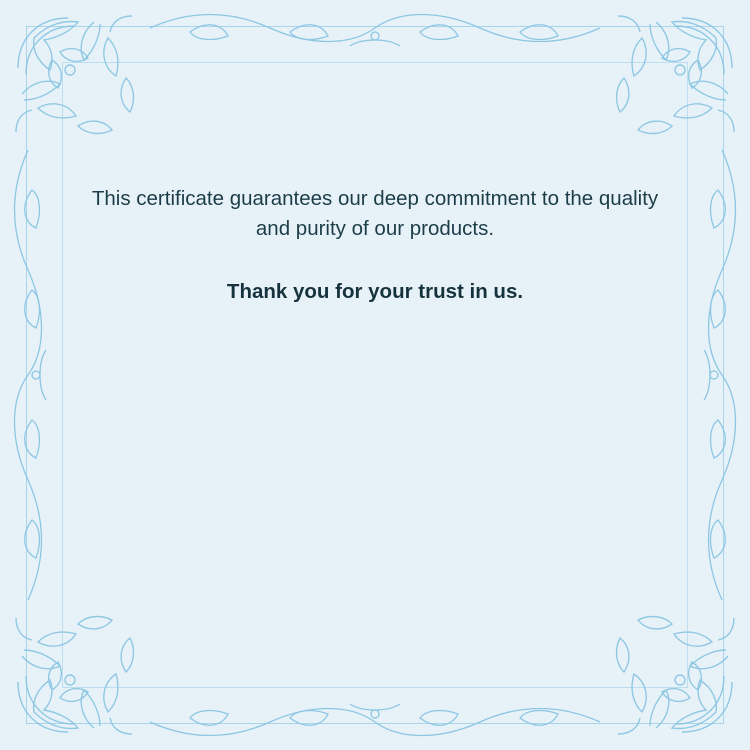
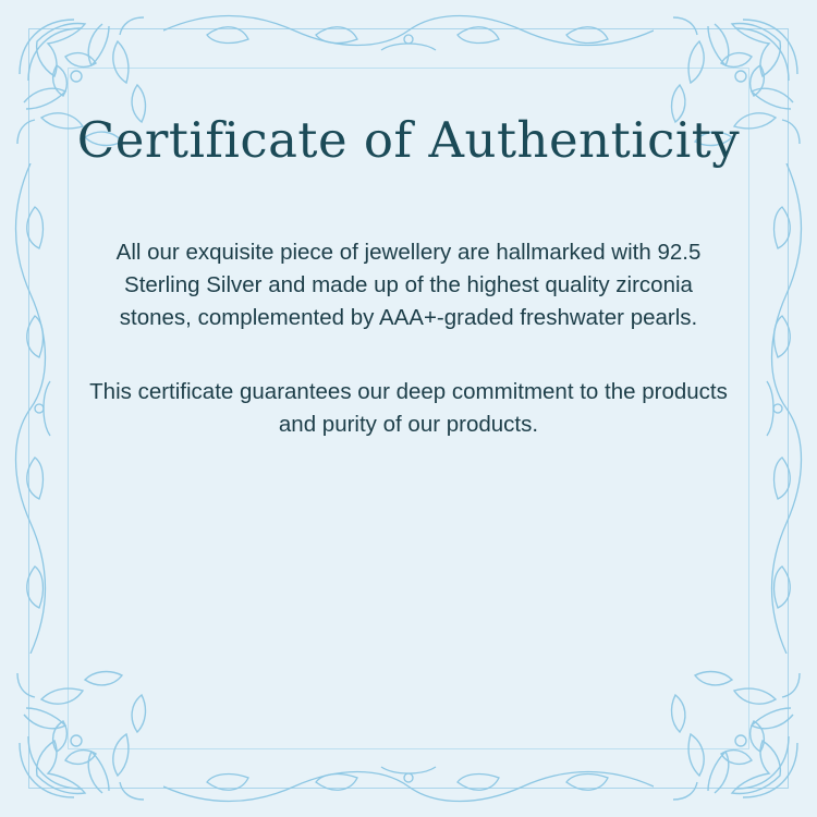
+ Certificate of Authenticity
+ All our exquisite piece of jewellery are hallmarked with 92.5 Sterling Silver and made up of the highest quality zirconia stones, complemented by AAA+-graded freshwater pearls.
- This certificate guarantees our deep commitment to the quality and purity of our products.
+ This certificate guarantees our deep commitment to the products and purity of our products.
- Thank you for your trust in us.
